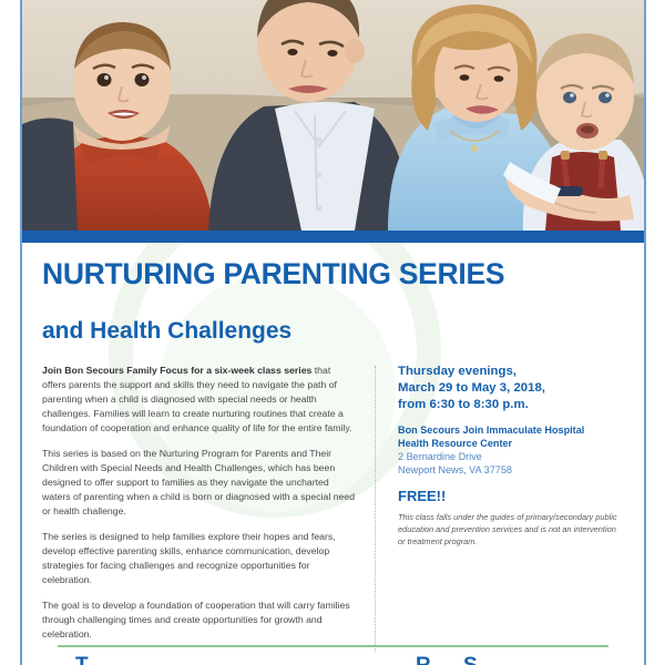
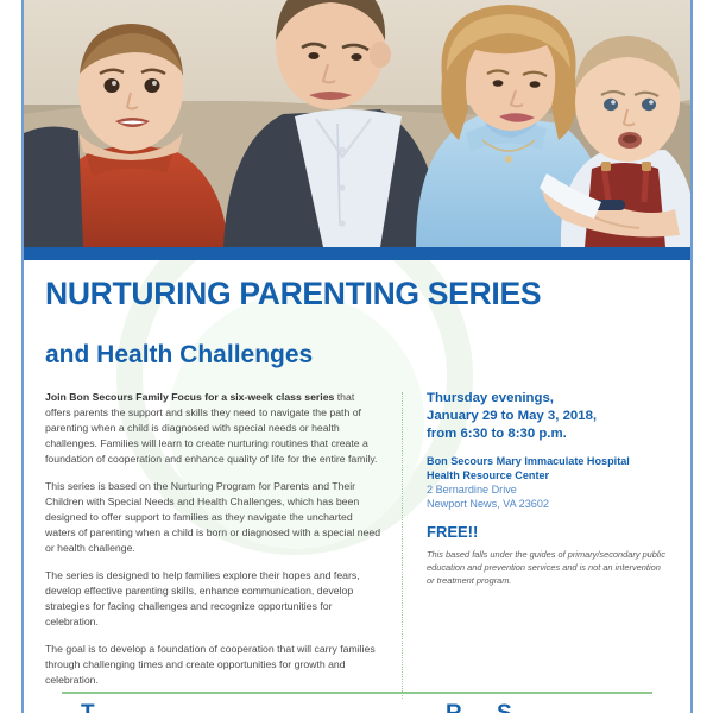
  NURTURING PARENTING SERIES
  and Health Challenges
  Join Bon Secours Family Focus for a six-week class series that offers parents the support and skills they need to navigate the path of parenting when a child is diagnosed with special needs or health challenges. Families will learn to create nurturing routines that create a foundation of cooperation and enhance quality of life for the entire family.
  This series is based on the Nurturing Program for Parents and Their Children with Special Needs and Health Challenges, which has been designed to offer support to families as they navigate the uncharted waters of parenting when a child is born or diagnosed with a special need or health challenge.
  The series is designed to help families explore their hopes and fears, develop effective parenting skills, enhance communication, develop strategies for facing challenges and recognize opportunities for celebration.
  The goal is to develop a foundation of cooperation that will carry families through challenging times and create opportunities for growth and celebration.
  Thursday evenings,
- March 29 to May 3, 2018,
+ January 29 to May 3, 2018,
  from 6:30 to 8:30 p.m.
- Bon Secours Join Immaculate Hospital
+ Bon Secours Mary Immaculate Hospital
  Health Resource Center
  2 Bernardine Drive
- Newport News, VA 37758
+ Newport News, VA 23602
  FREE!!
- This class falls under the guides of primary/secondary public education and prevention services and is not an intervention or treatment program.
+ This based falls under the guides of primary/secondary public education and prevention services and is not an intervention or treatment program.
